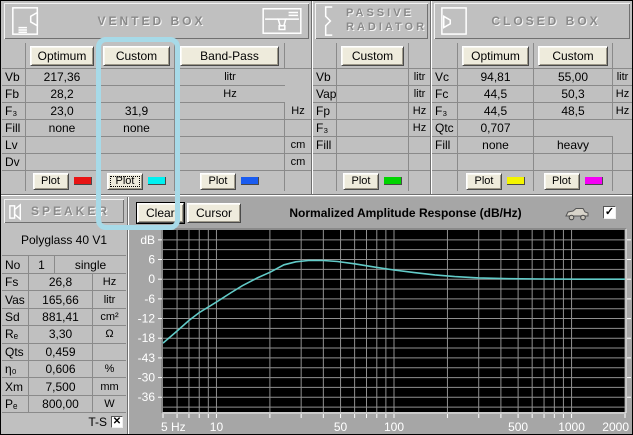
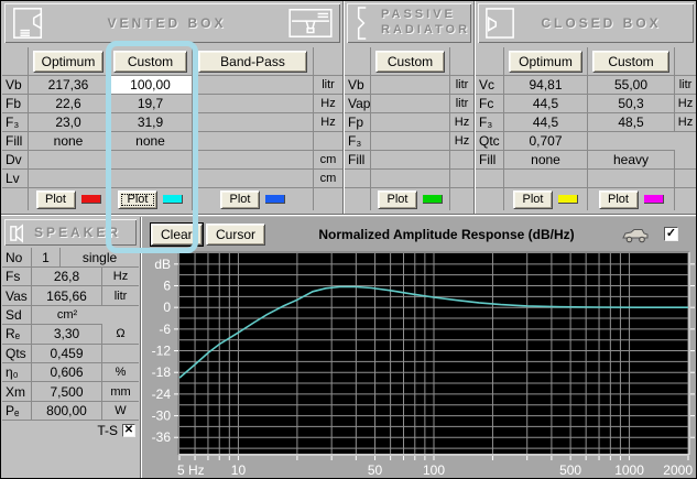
  VENTED BOX
  Optimum
  Custom
  Band-Pass
  Vb
  217,36
+ 100,00
  litr
  Fb
+ 22,6
- 28,2
+ 19,7
  Hz
  F₃
  23,0
  31,9
  Hz
  Fill
  none
  none
- Lv
+ Dv
  cm
- Dv
+ Lv
  cm
  Plot
  Plot
  Plot
  PASSIVE
  RADIATOR
  Custom
  Vb
  litr
  Vap
  litr
  Fp
  Hz
  F₃
  Hz
  Fill
  Plot
  CLOSED BOX
  Optimum
  Custom
  Vc
  94,81
  55,00
  litr
  Fc
  44,5
  50,3
  Hz
  F₃
  44,5
  48,5
  Hz
  Qtc
  0,707
  Fill
  none
  heavy
  Plot
  Plot
  SPEAKER
- Polyglass 40 V1
  No
  1
  single
  Fs
  26,8
  Hz
  Vas
  165,66
  litr
  Sd
- 881,41
  cm²
  Rₑ
  3,30
  Ω
  Qts
  0,459
  η₀
  0,606
  %
  Xm
  7,500
  mm
  Pₑ
  800,00
  W
  T-S
  ✕
  dB
  6
  0
  -6
  -12
  -18
- -43
+ -24
  -30
  -36
  5 Hz
  10
  50
  100
  500
  1000
  2000
  Clear
  Cursor
  Normalized Amplitude Response (dB/Hz)
  ✓
